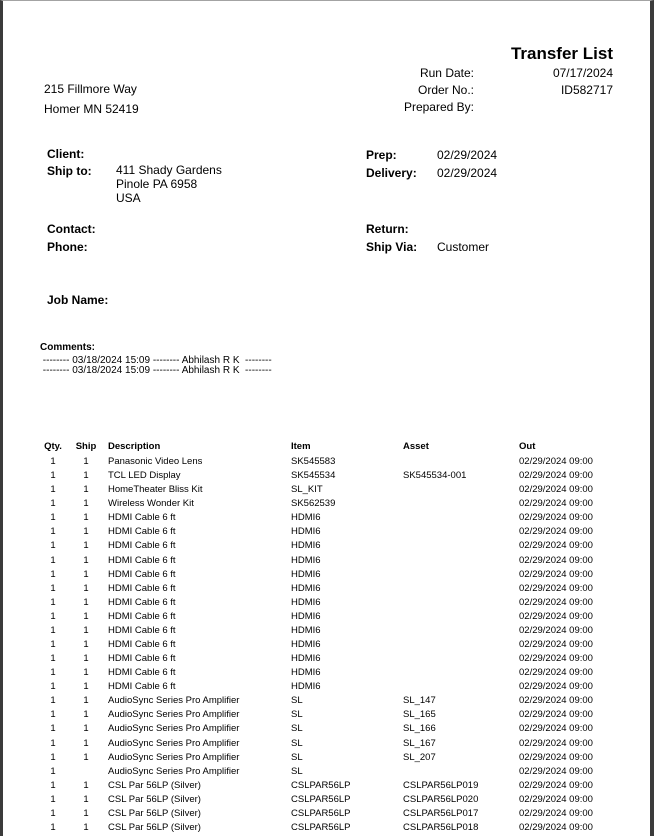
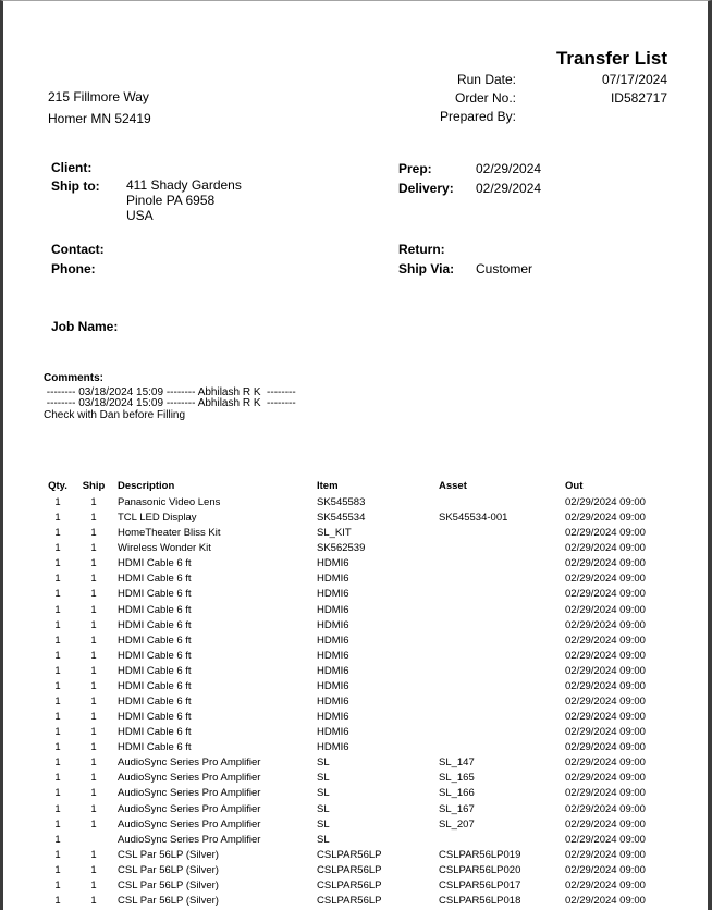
  Transfer List
  Run Date:
  07/17/2024
  Order No.:
  ID582717
  Prepared By:
  215 Fillmore Way
  Homer MN 52419
  Client:
  Ship to:
  411 Shady Gardens
  Pinole PA 6958
  USA
  Contact:
  Phone:
  Prep:
  02/29/2024
  Delivery:
  02/29/2024
  Return:
  Ship Via:
  Customer
  Job Name:
  Comments:
  -------- 03/18/2024 15:09 -------- Abhilash R K --------
  -------- 03/18/2024 15:09 -------- Abhilash R K --------
+ Check with Dan before Filling
  Qty.
  Ship
  Description
  Item
  Asset
  Out
  1
  1
  Panasonic Video Lens
  SK545583
  02/29/2024 09:00
  1
  1
  TCL LED Display
  SK545534
  SK545534-001
  02/29/2024 09:00
  1
  1
  HomeTheater Bliss Kit
  SL_KIT
  02/29/2024 09:00
  1
  1
  Wireless Wonder Kit
  SK562539
  02/29/2024 09:00
  1
  1
  HDMI Cable 6 ft
  HDMI6
  02/29/2024 09:00
  1
  1
  HDMI Cable 6 ft
  HDMI6
  02/29/2024 09:00
  1
  1
  HDMI Cable 6 ft
  HDMI6
  02/29/2024 09:00
  1
  1
  HDMI Cable 6 ft
  HDMI6
  02/29/2024 09:00
  1
  1
  HDMI Cable 6 ft
  HDMI6
  02/29/2024 09:00
  1
  1
  HDMI Cable 6 ft
  HDMI6
  02/29/2024 09:00
  1
  1
  HDMI Cable 6 ft
  HDMI6
  02/29/2024 09:00
  1
  1
  HDMI Cable 6 ft
  HDMI6
  02/29/2024 09:00
  1
  1
  HDMI Cable 6 ft
  HDMI6
  02/29/2024 09:00
  1
  1
  HDMI Cable 6 ft
  HDMI6
  02/29/2024 09:00
  1
  1
  HDMI Cable 6 ft
  HDMI6
  02/29/2024 09:00
  1
  1
  HDMI Cable 6 ft
  HDMI6
  02/29/2024 09:00
  1
  1
  HDMI Cable 6 ft
  HDMI6
  02/29/2024 09:00
  1
  1
  AudioSync Series Pro Amplifier
  SL
  SL_147
  02/29/2024 09:00
  1
  1
  AudioSync Series Pro Amplifier
  SL
  SL_165
  02/29/2024 09:00
  1
  1
  AudioSync Series Pro Amplifier
  SL
  SL_166
  02/29/2024 09:00
  1
  1
  AudioSync Series Pro Amplifier
  SL
  SL_167
  02/29/2024 09:00
  1
  1
  AudioSync Series Pro Amplifier
  SL
  SL_207
  02/29/2024 09:00
  1
  AudioSync Series Pro Amplifier
  SL
  02/29/2024 09:00
  1
  1
  CSL Par 56LP (Silver)
  CSLPAR56LP
  CSLPAR56LP019
  02/29/2024 09:00
  1
  1
  CSL Par 56LP (Silver)
  CSLPAR56LP
  CSLPAR56LP020
  02/29/2024 09:00
  1
  1
  CSL Par 56LP (Silver)
  CSLPAR56LP
  CSLPAR56LP017
  02/29/2024 09:00
  1
  1
  CSL Par 56LP (Silver)
  CSLPAR56LP
  CSLPAR56LP018
  02/29/2024 09:00
